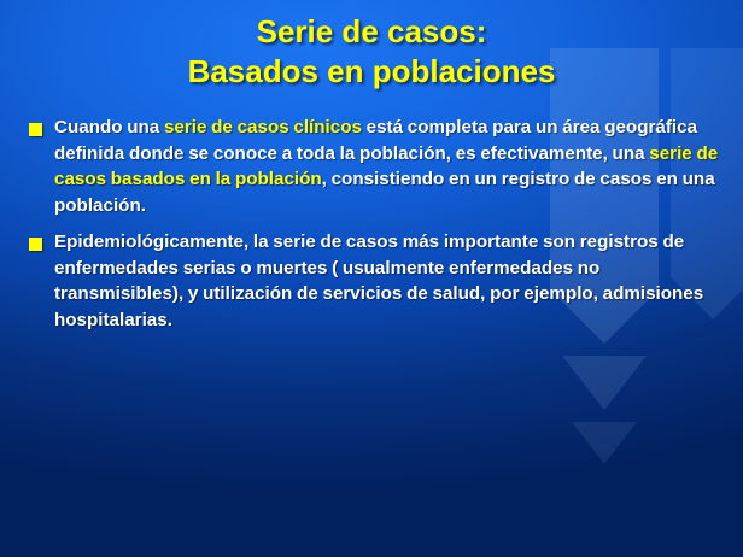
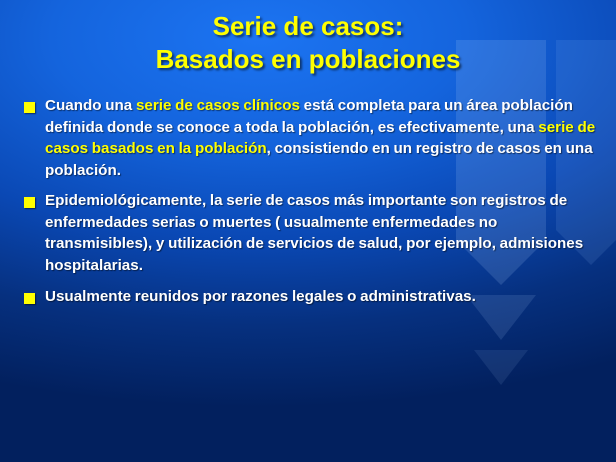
  Serie de casos:
  Basados en poblaciones
- Cuando una serie de casos clínicos está completa para un área geográfica definida donde se conoce a toda la población, es efectivamente, una serie de casos basados en la población, consistiendo en un registro de casos en una población.
+ Cuando una serie de casos clínicos está completa para un área población definida donde se conoce a toda la población, es efectivamente, una serie de casos basados en la población, consistiendo en un registro de casos en una población.
  Epidemiológicamente, la serie de casos más importante son registros de enfermedades serias o muertes ( usualmente enfermedades no transmisibles), y utilización de servicios de salud, por ejemplo, admisiones hospitalarias.
+ Usualmente reunidos por razones legales o administrativas.
